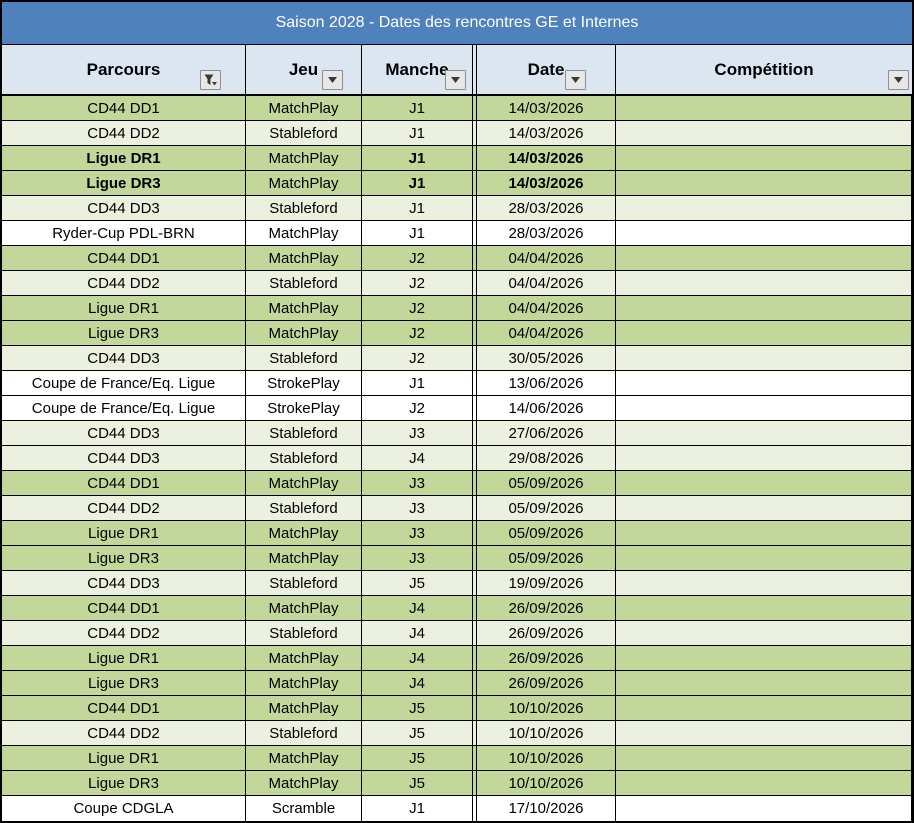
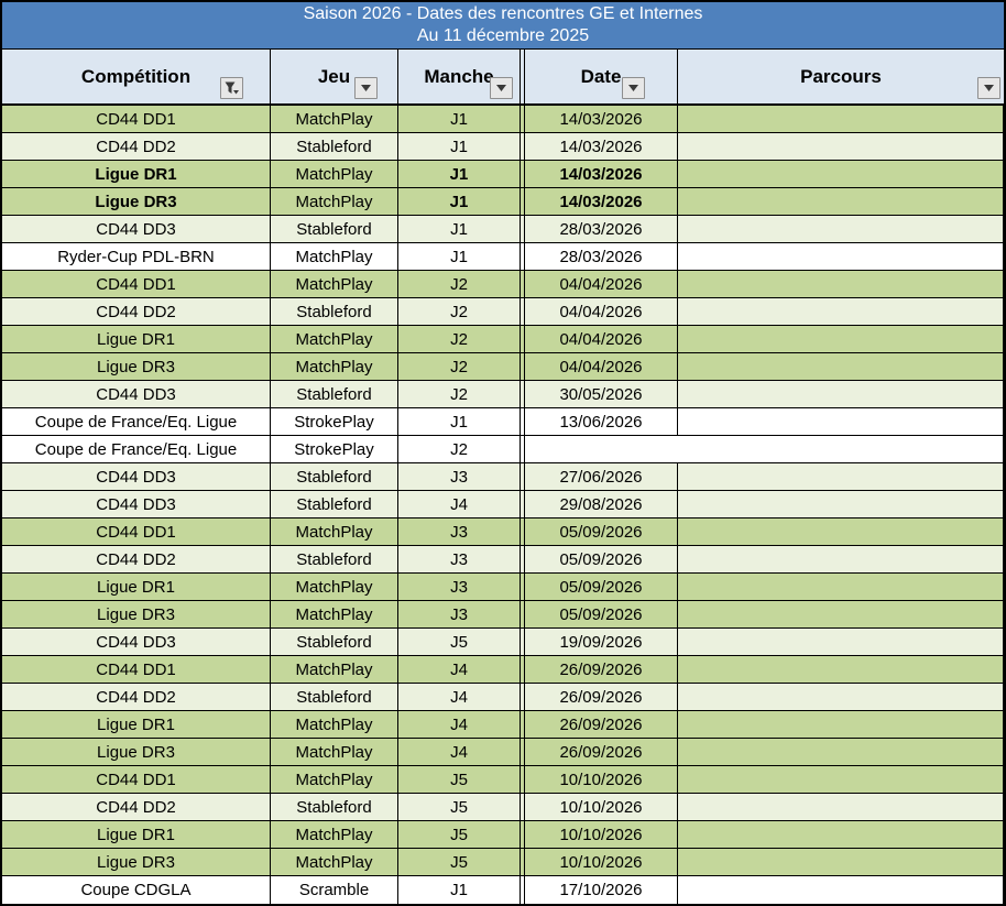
- Saison 2028 - Dates des rencontres GE et Internes
+ Saison 2026 - Dates des rencontres GE et Internes
+ Au 11 décembre 2025
- Parcours
+ Compétition
  Jeu
  Manche
  Date
- Compétition
+ Parcours
  CD44 DD1
  MatchPlay
  J1
  14/03/2026
  CD44 DD2
  Stableford
  J1
  14/03/2026
  Ligue DR1
  MatchPlay
  J1
  14/03/2026
  Ligue DR3
  MatchPlay
  J1
  14/03/2026
  CD44 DD3
  Stableford
  J1
  28/03/2026
  Ryder-Cup PDL-BRN
  MatchPlay
  J1
  28/03/2026
  CD44 DD1
  MatchPlay
  J2
  04/04/2026
  CD44 DD2
  Stableford
  J2
  04/04/2026
  Ligue DR1
  MatchPlay
  J2
  04/04/2026
  Ligue DR3
  MatchPlay
  J2
  04/04/2026
  CD44 DD3
  Stableford
  J2
  30/05/2026
  Coupe de France/Eq. Ligue
  StrokePlay
  J1
  13/06/2026
  Coupe de France/Eq. Ligue
  StrokePlay
  J2
- 14/06/2026
  CD44 DD3
  Stableford
  J3
  27/06/2026
  CD44 DD3
  Stableford
  J4
  29/08/2026
  CD44 DD1
  MatchPlay
  J3
  05/09/2026
  CD44 DD2
  Stableford
  J3
  05/09/2026
  Ligue DR1
  MatchPlay
  J3
  05/09/2026
  Ligue DR3
  MatchPlay
  J3
  05/09/2026
  CD44 DD3
  Stableford
  J5
  19/09/2026
  CD44 DD1
  MatchPlay
  J4
  26/09/2026
  CD44 DD2
  Stableford
  J4
  26/09/2026
  Ligue DR1
  MatchPlay
  J4
  26/09/2026
  Ligue DR3
  MatchPlay
  J4
  26/09/2026
  CD44 DD1
  MatchPlay
  J5
  10/10/2026
  CD44 DD2
  Stableford
  J5
  10/10/2026
  Ligue DR1
  MatchPlay
  J5
  10/10/2026
  Ligue DR3
  MatchPlay
  J5
  10/10/2026
  Coupe CDGLA
  Scramble
  J1
  17/10/2026
